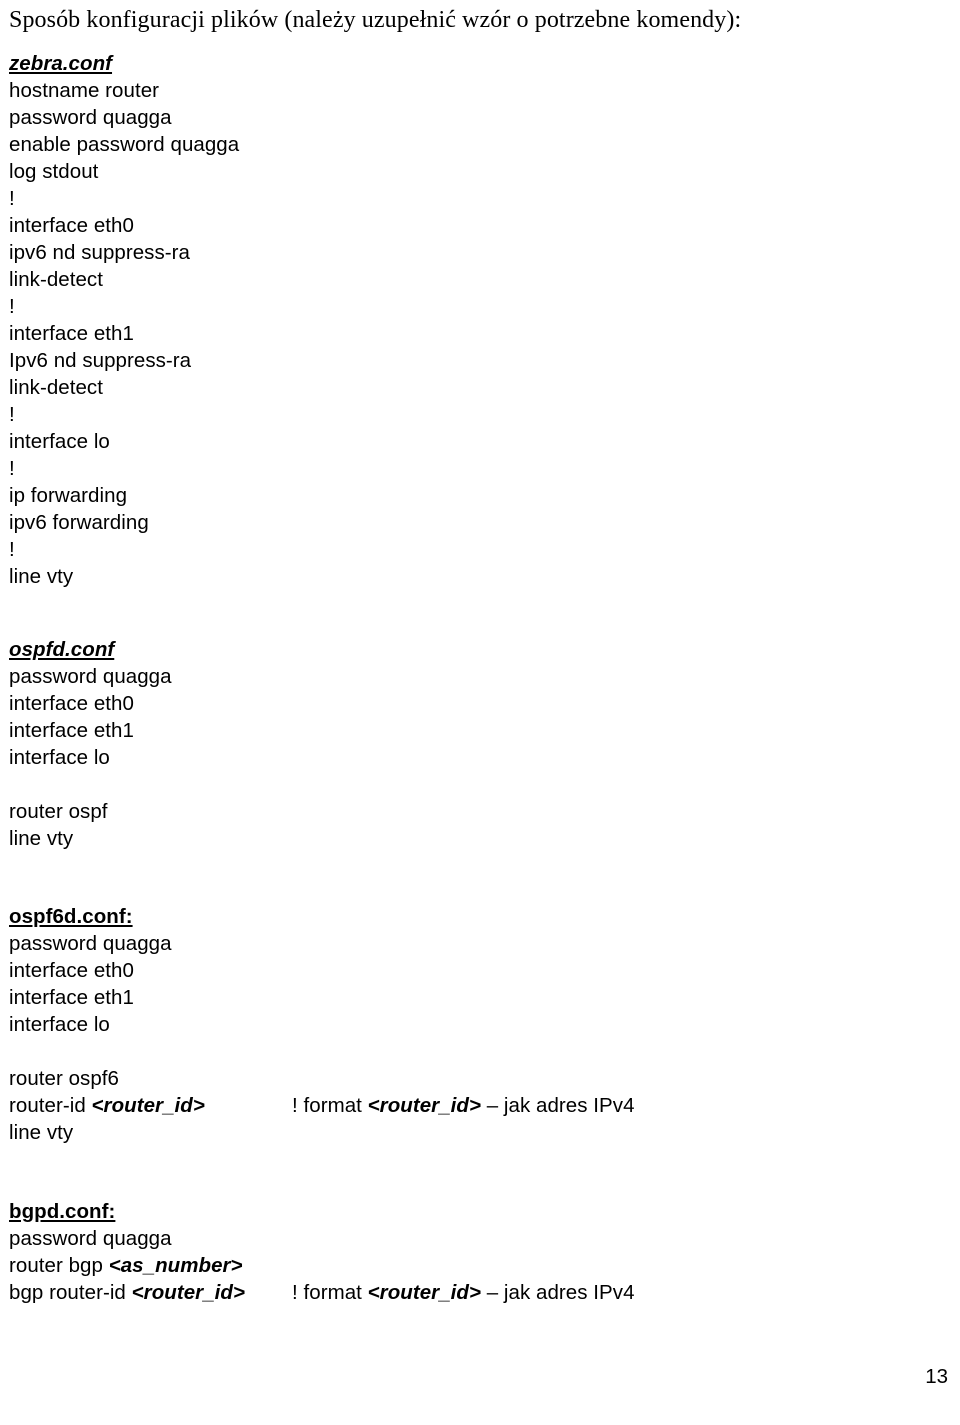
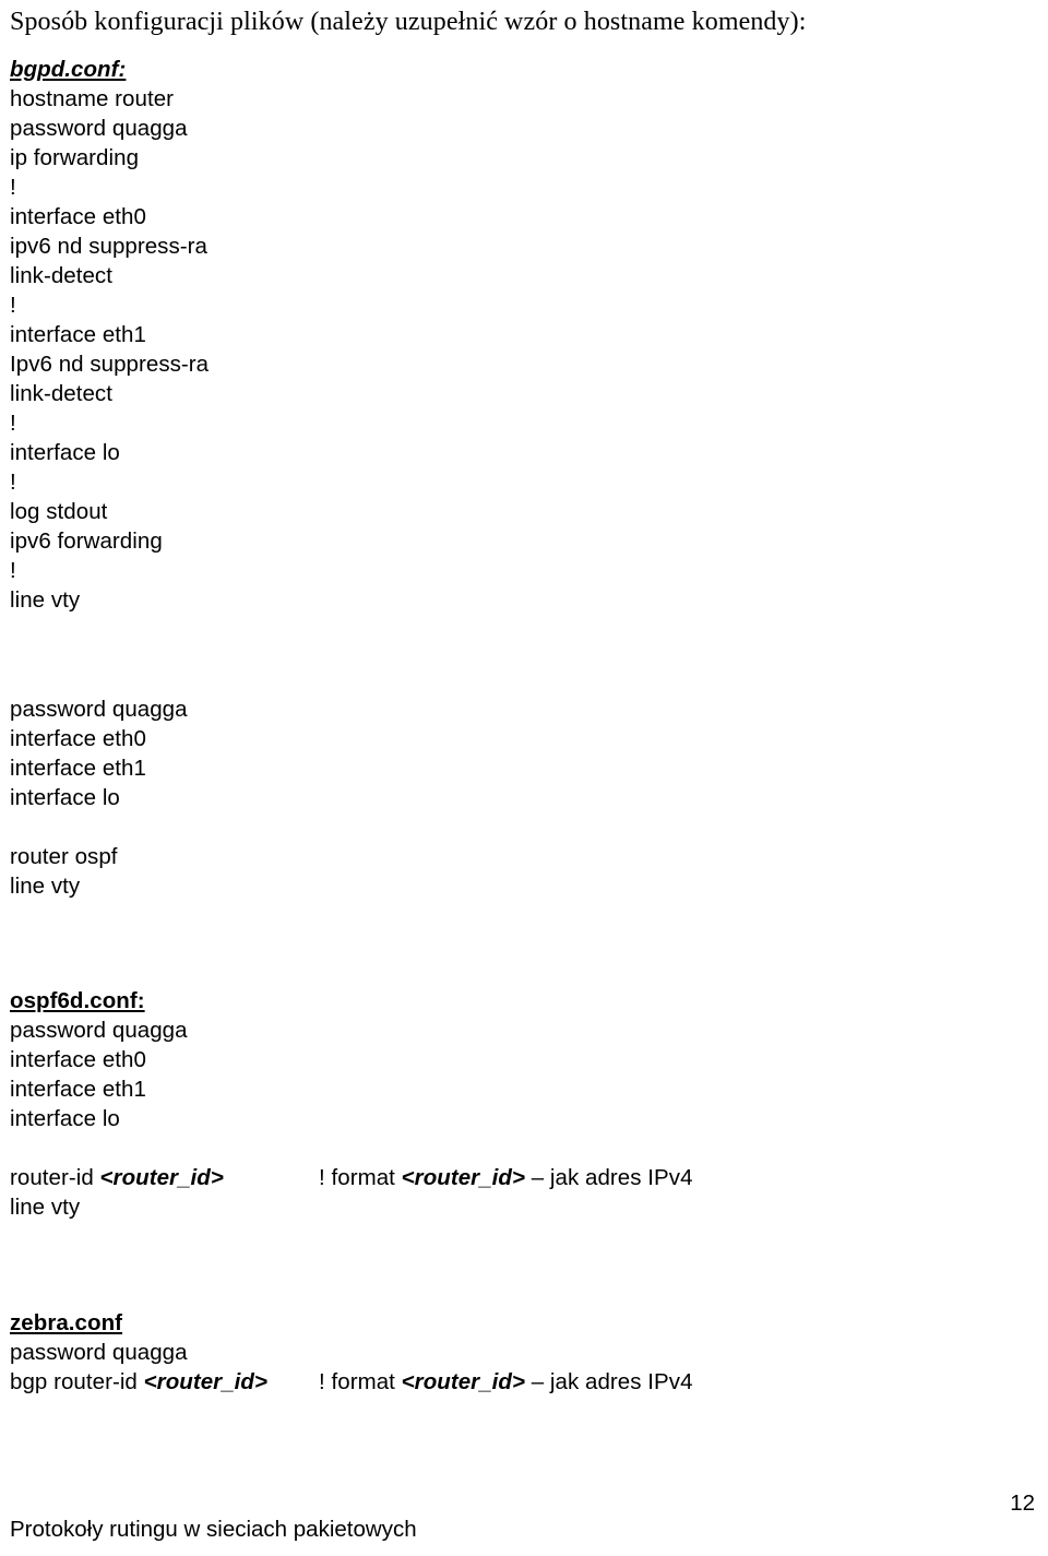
- Sposób konfiguracji plików (należy uzupełnić wzór o potrzebne komendy):
+ Sposób konfiguracji plików (należy uzupełnić wzór o hostname komendy):
- zebra.conf
+ bgpd.conf:
  hostname router
  password quagga
- enable password quagga
- log stdout
+ ip forwarding
  !
  interface eth0
  ipv6 nd suppress-ra
  link-detect
  !
  interface eth1
  Ipv6 nd suppress-ra
  link-detect
  !
  interface lo
  !
- ip forwarding
+ log stdout
  ipv6 forwarding
  !
  line vty
- ospfd.conf
  password quagga
  interface eth0
  interface eth1
  interface lo
  router ospf
  line vty
  ospf6d.conf:
  password quagga
  interface eth0
  interface eth1
  interface lo
- router ospf6
  router-id <router_id>
  ! format <router_id> – jak adres IPv4
  line vty
- bgpd.conf:
+ zebra.conf
  password quagga
- router bgp <as_number>
  bgp router-id <router_id>
  ! format <router_id> – jak adres IPv4
+ Protokoły rutingu w sieciach pakietowych
- 13
+ 12
